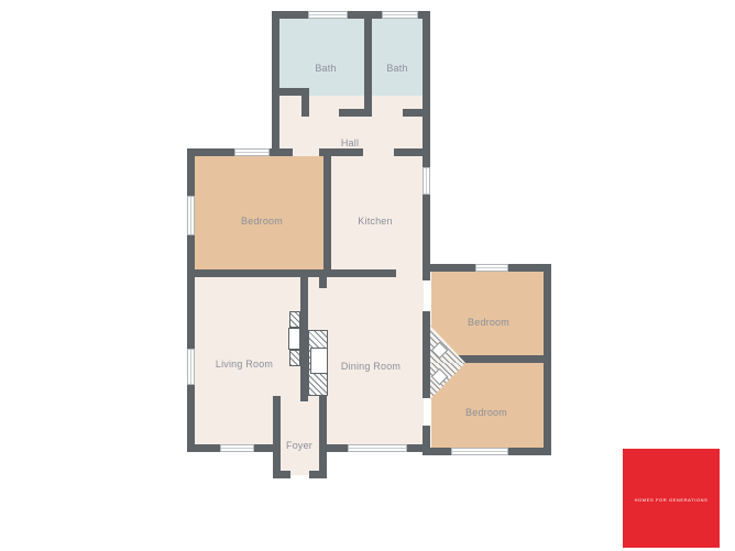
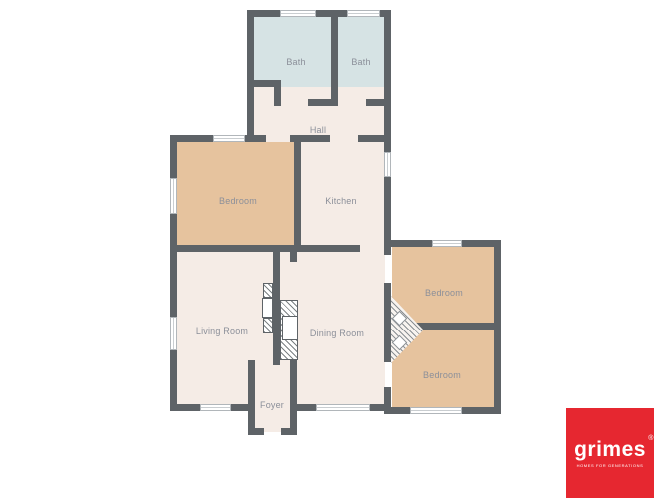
  Bath
  Bath
  Hall
  Bedroom
  Kitchen
  Living Room
  Dining Room
  Bedroom
  Bedroom
  Foyer
+ grimes
